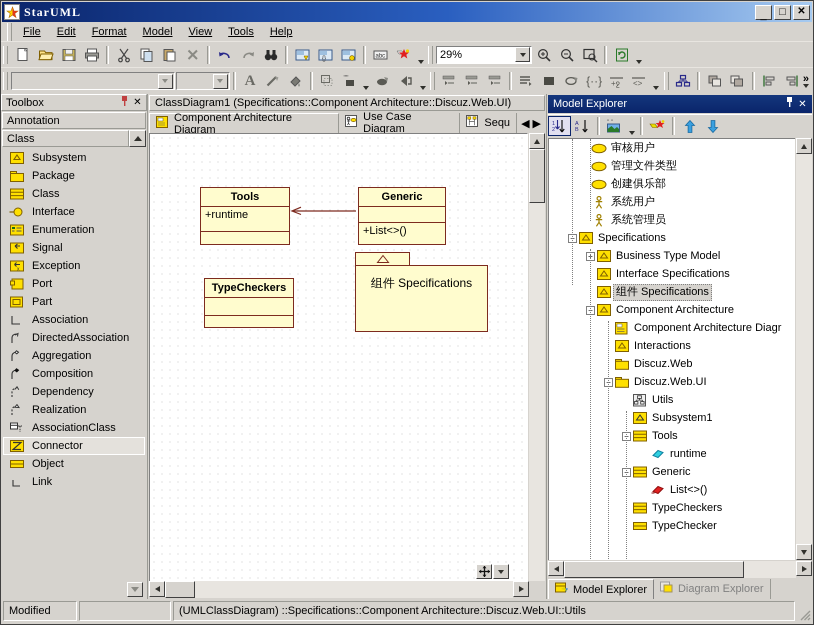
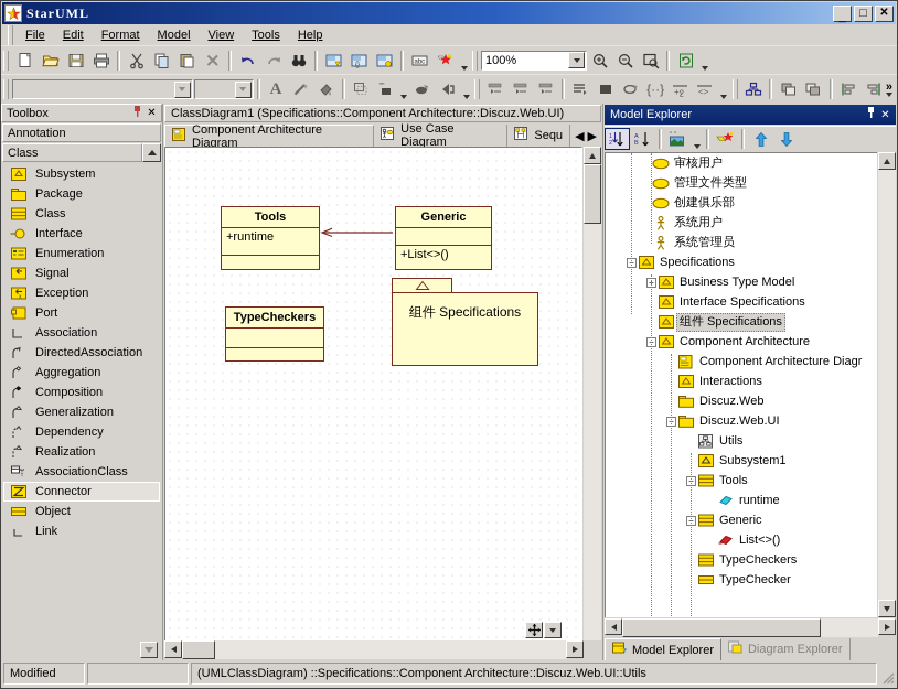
  StarUML
  _
  □
  ✕
  File
  Edit
  Format
  Model
  View
  Tools
  Help
- 29%
+ 100%
  A
  {··}
  +ջ
  <>
  »
  Toolbox
  ✕
  Annotation
  Class
  Subsystem
  Package
  Class
  Interface
  Enumeration
  Signal
  Exception
  Port
- Part
  Association
  DirectedAssociation
  Aggregation
  Composition
+ Generalization
  Dependency
  Realization
  AssociationClass
  Connector
  Object
  Link
  ClassDiagram1 (Specifications::Component Architecture::Discuz.Web.UI)
  Component Architecture Diagram
  Use Case Diagram
  Sequ
  ◀
  ▶
  Tools
  +runtime
  Generic
  +List<>()
  TypeCheckers
  组件 Specifications
  Model Explorer
  ✕
  审核用户
  管理文件类型
  创建俱乐部
  系统用户
  系统管理员
  −
  Specifications
  +
  Business Type Model
  Interface Specifications
  组件 Specifications
  −
  Component Architecture
  Component Architecture Diagr
  Interactions
  Discuz.Web
  −
  Discuz.Web.UI
  Utils
  Subsystem1
  −
  Tools
  runtime
  −
  Generic
  List<>()
  TypeCheckers
  TypeChecker
  Model Explorer
  Diagram Explorer
  Modified
  (UMLClassDiagram) ::Specifications::Component Architecture::Discuz.Web.UI::Utils
